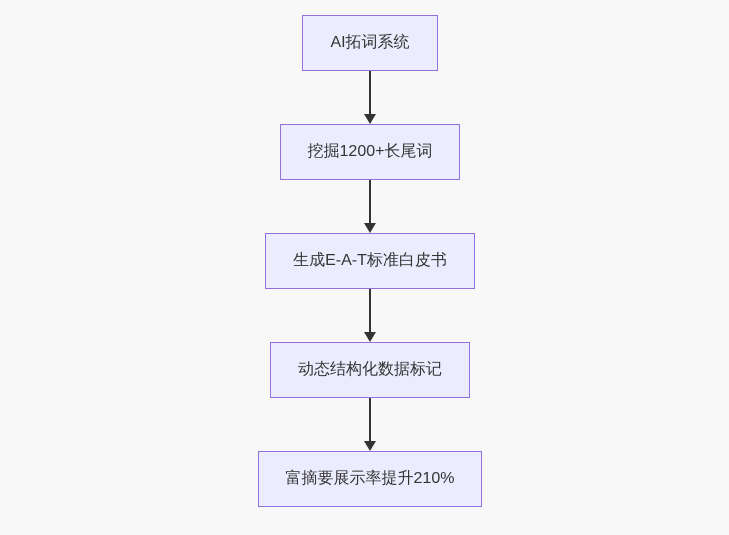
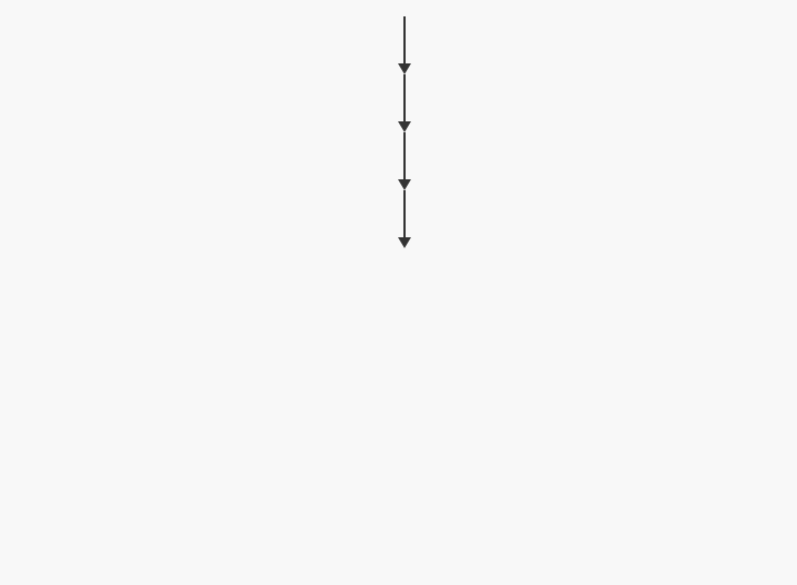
- AI拓词系统
- 挖掘1200+长尾词
- 生成E-A-T标准白皮书
- 动态结构化数据标记
- 富摘要展示率提升210%
